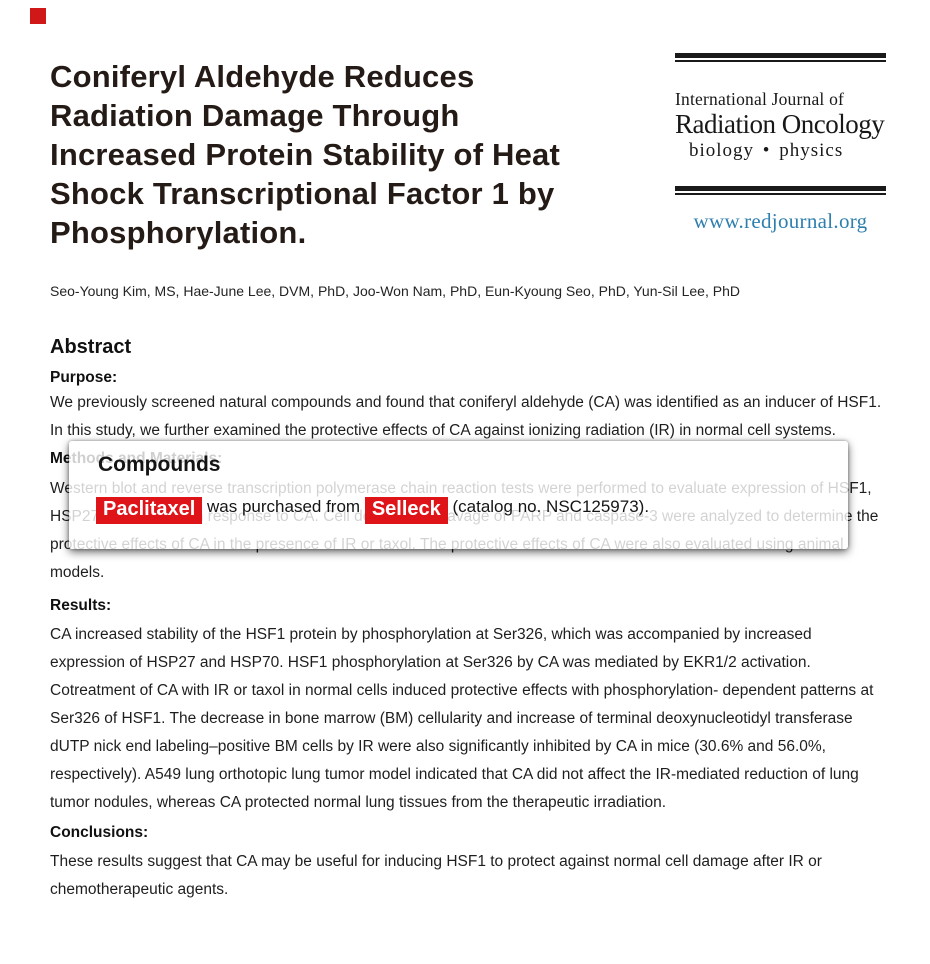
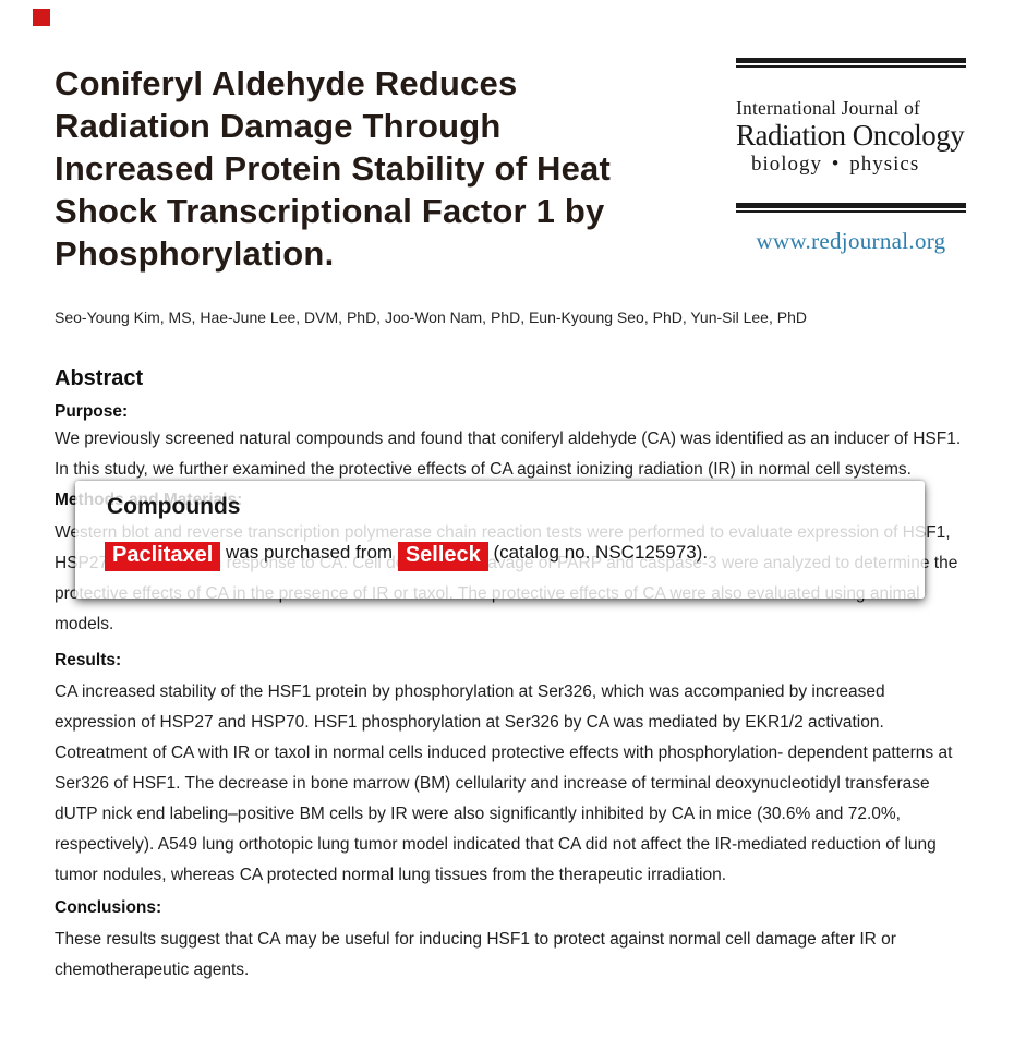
  Coniferyl Aldehyde Reduces
  Radiation Damage Through
  Increased Protein Stability of Heat
  Shock Transcriptional Factor 1 by
  Phosphorylation.
  International Journal of
  Radiation Oncology
  biology • physics
  www.redjournal.org
  Seo-Young Kim, MS, Hae-June Lee, DVM, PhD, Joo-Won Nam, PhD, Eun-Kyoung Seo, PhD, Yun-Sil Lee, PhD
  Abstract
  Purpose:
  We previously screened natural compounds and found that coniferyl aldehyde (CA) was identified as an inducer of HSF1. In this study, we further examined the protective effects of CA against ionizing radiation (IR) in normal cell systems.
  Methods and Materials:
  Western blot and reverse transcription polymerase chain reaction tests were performed to evaluate expression of HSF1, HSP27 response to CA. Cell davage of PARP and caspase-3 were analyzed to determine the protective effects of CA in the presence of IR or taxol. The protective effects of CA were also evaluated using animal models.
  Results:
- CA increased stability of the HSF1 protein by phosphorylation at Ser326, which was accompanied by increased expression of HSP27 and HSP70. HSF1 phosphorylation at Ser326 by CA was mediated by EKR1/2 activation. Cotreatment of CA with IR or taxol in normal cells induced protective effects with phosphorylation- dependent patterns at Ser326 of HSF1. The decrease in bone marrow (BM) cellularity and increase of terminal deoxynucleotidyl transferase dUTP nick end labeling–positive BM cells by IR were also significantly inhibited by CA in mice (30.6% and 56.0%, respectively). A549 lung orthotopic lung tumor model indicated that CA did not affect the IR-mediated reduction of lung tumor nodules, whereas CA protected normal lung tissues from the therapeutic irradiation.
+ CA increased stability of the HSF1 protein by phosphorylation at Ser326, which was accompanied by increased expression of HSP27 and HSP70. HSF1 phosphorylation at Ser326 by CA was mediated by EKR1/2 activation. Cotreatment of CA with IR or taxol in normal cells induced protective effects with phosphorylation- dependent patterns at Ser326 of HSF1. The decrease in bone marrow (BM) cellularity and increase of terminal deoxynucleotidyl transferase dUTP nick end labeling–positive BM cells by IR were also significantly inhibited by CA in mice (30.6% and 72.0%, respectively). A549 lung orthotopic lung tumor model indicated that CA did not affect the IR-mediated reduction of lung tumor nodules, whereas CA protected normal lung tissues from the therapeutic irradiation.
  Conclusions:
  These results suggest that CA may be useful for inducing HSF1 to protect against normal cell damage after IR or chemotherapeutic agents.
  Compounds
  Paclitaxel was purchased from Selleck (catalog no. NSC125973).
